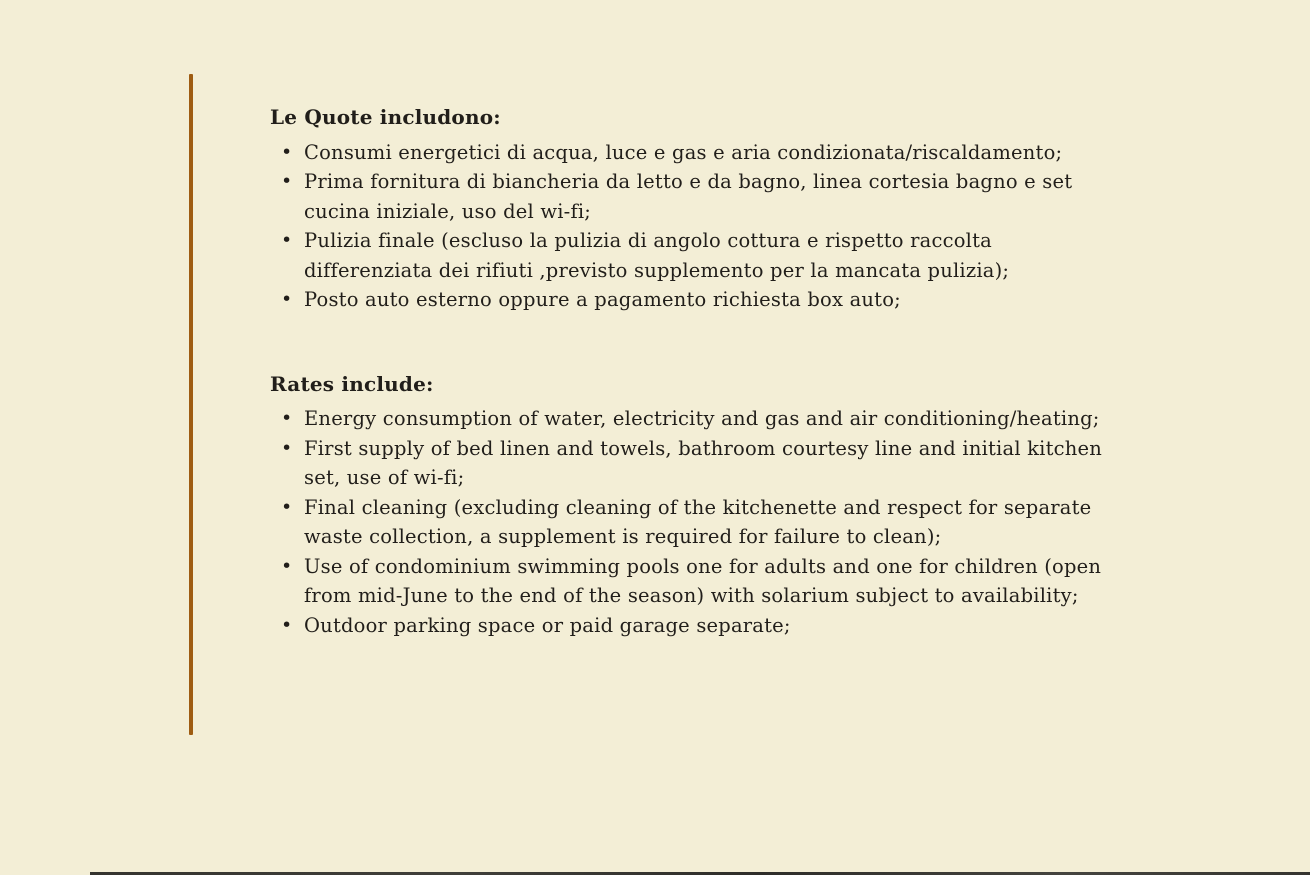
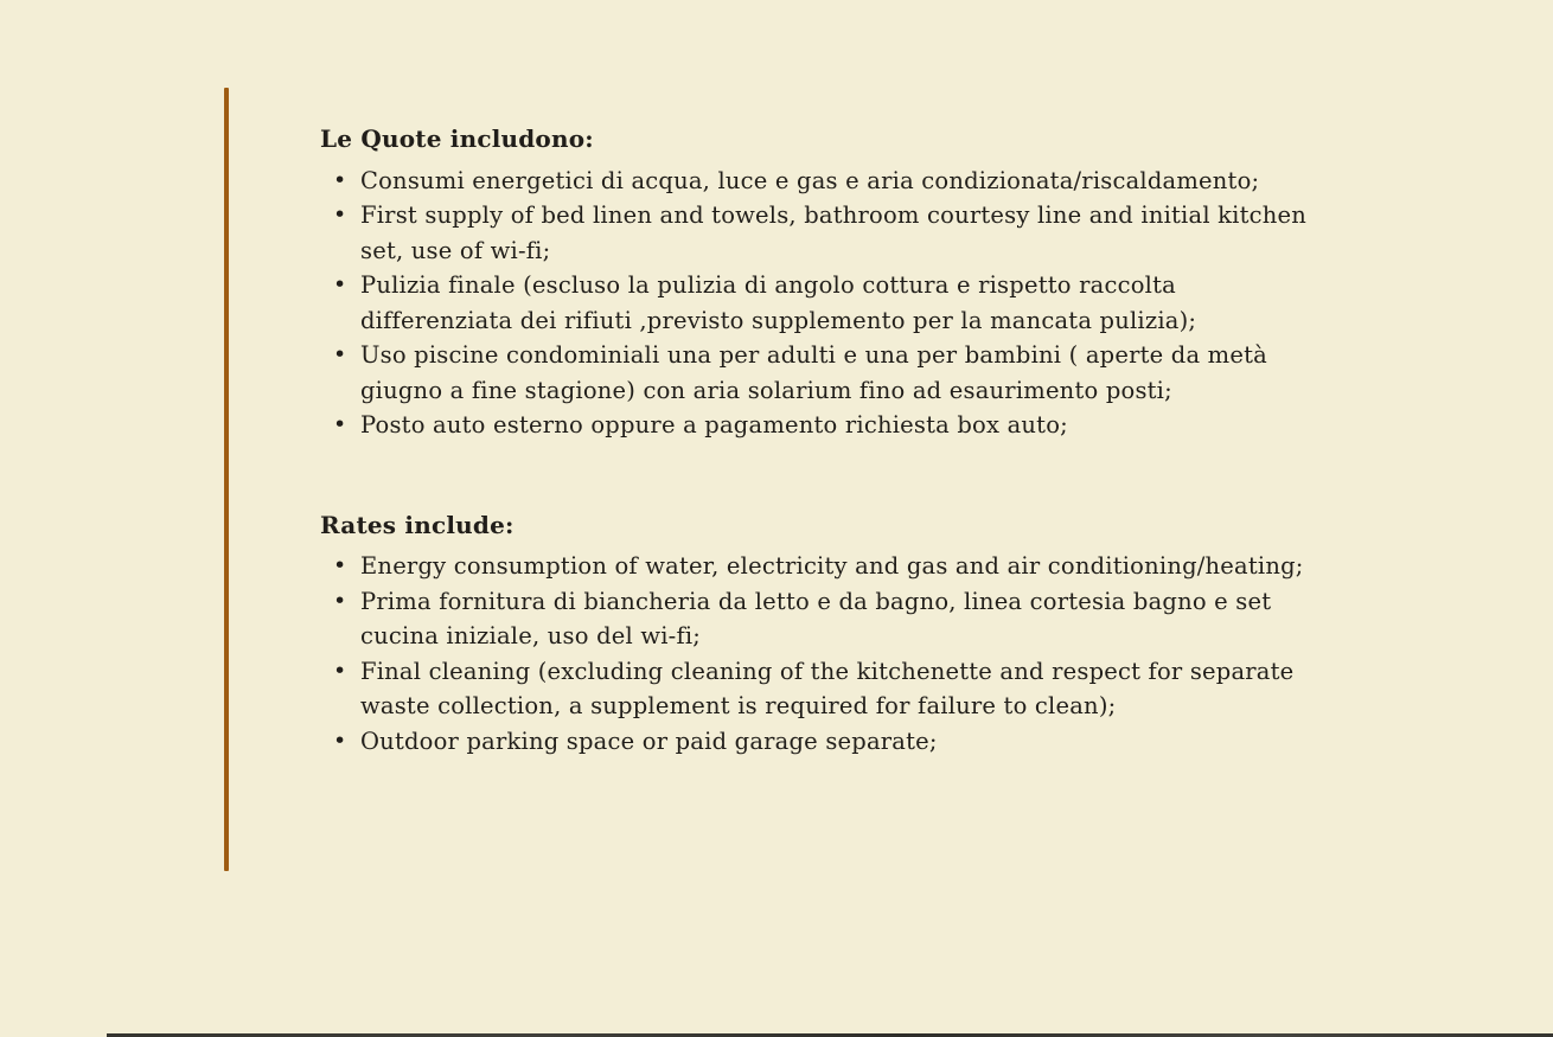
  Le Quote includono:
  Consumi energetici di acqua, luce e gas e aria condizionata/riscaldamento;
- Prima fornitura di biancheria da letto e da bagno, linea cortesia bagno e set cucina iniziale, uso del wi-fi;
+ First supply of bed linen and towels, bathroom courtesy line and initial kitchen set, use of wi-fi;
  Pulizia finale (escluso la pulizia di angolo cottura e rispetto raccolta differenziata dei rifiuti ,previsto supplemento per la mancata pulizia);
+ Uso piscine condominiali una per adulti e una per bambini ( aperte da metà giugno a fine stagione) con aria solarium fino ad esaurimento posti;
  Posto auto esterno oppure a pagamento richiesta box auto;
  Rates include:
  Energy consumption of water, electricity and gas and air conditioning/heating;
- First supply of bed linen and towels, bathroom courtesy line and initial kitchen set, use of wi-fi;
+ Prima fornitura di biancheria da letto e da bagno, linea cortesia bagno e set cucina iniziale, uso del wi-fi;
  Final cleaning (excluding cleaning of the kitchenette and respect for separate waste collection, a supplement is required for failure to clean);
- Use of condominium swimming pools one for adults and one for children (open from mid-June to the end of the season) with solarium subject to availability;
  Outdoor parking space or paid garage separate;
